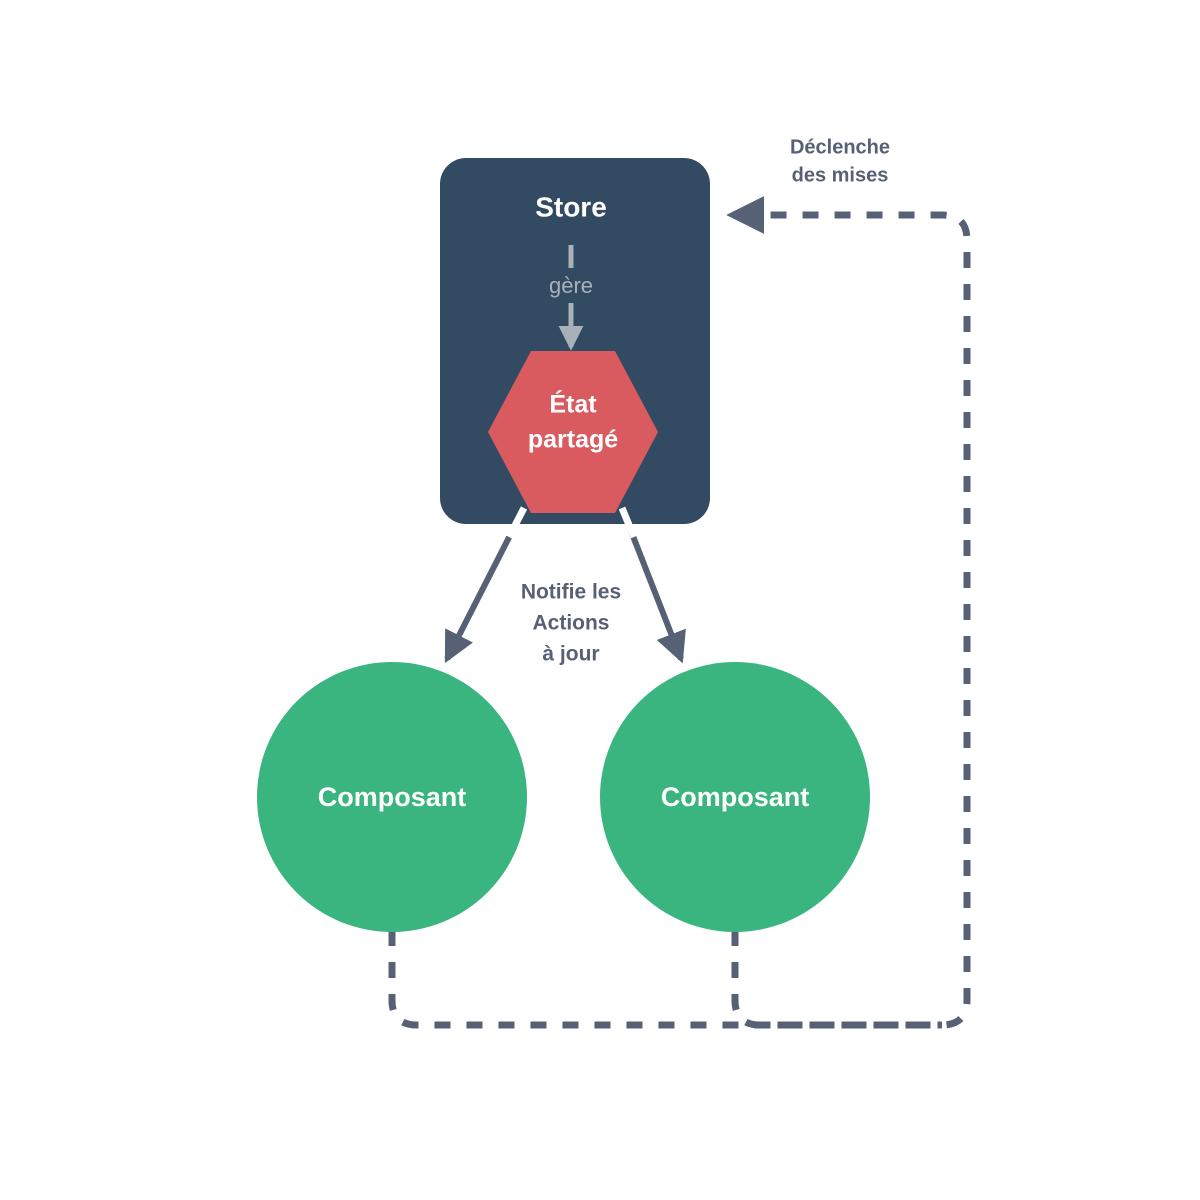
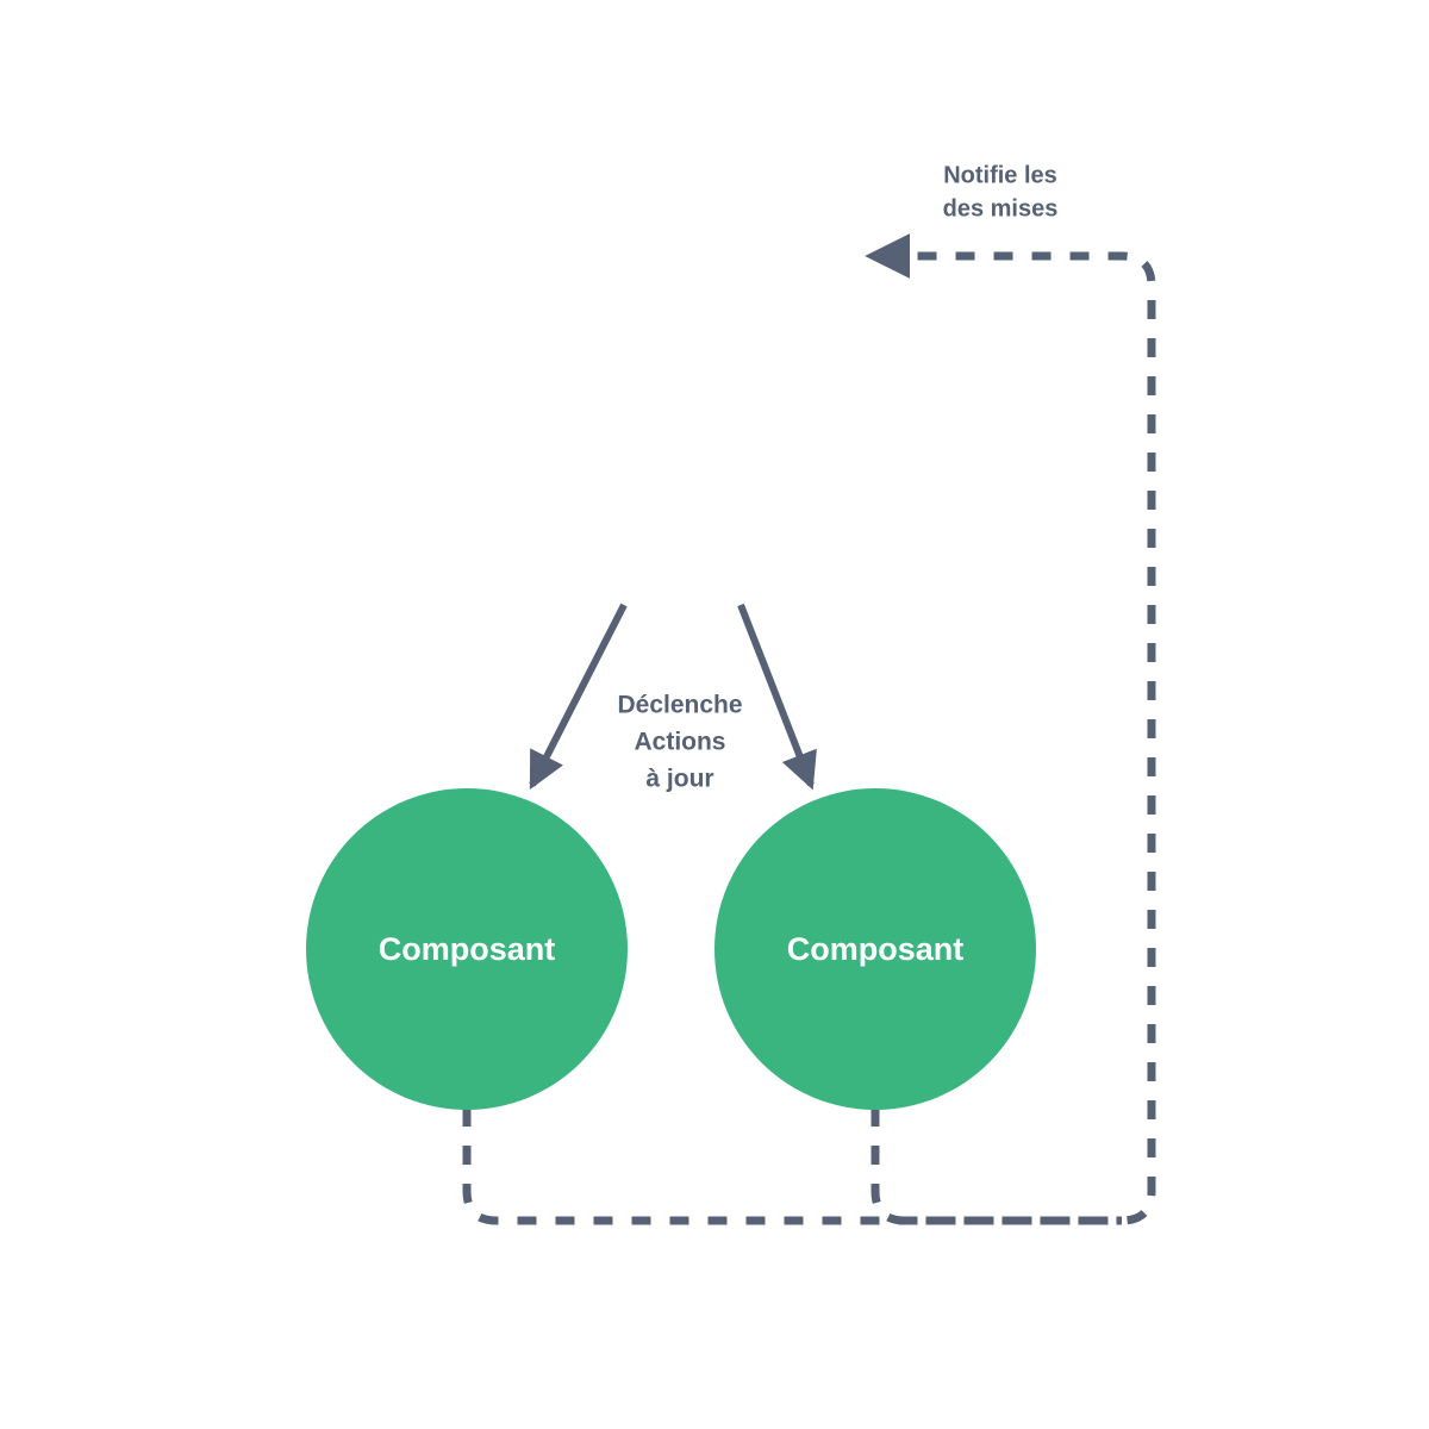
- Store
- gère
- État
- partagé
  Composant
  Composant
- Notifie les
+ Déclenche
  Actions
  à jour
- Déclenche
+ Notifie les
  des mises
